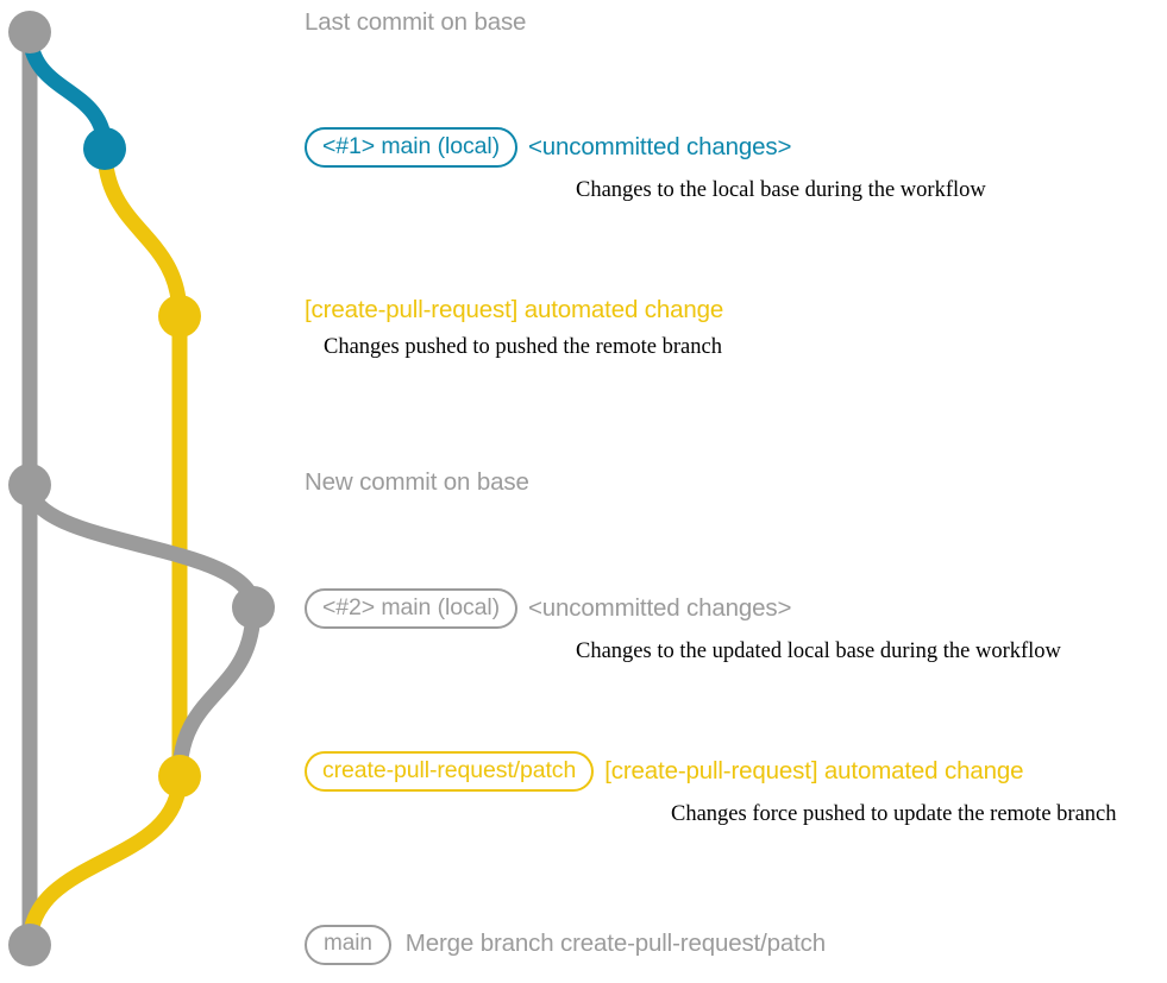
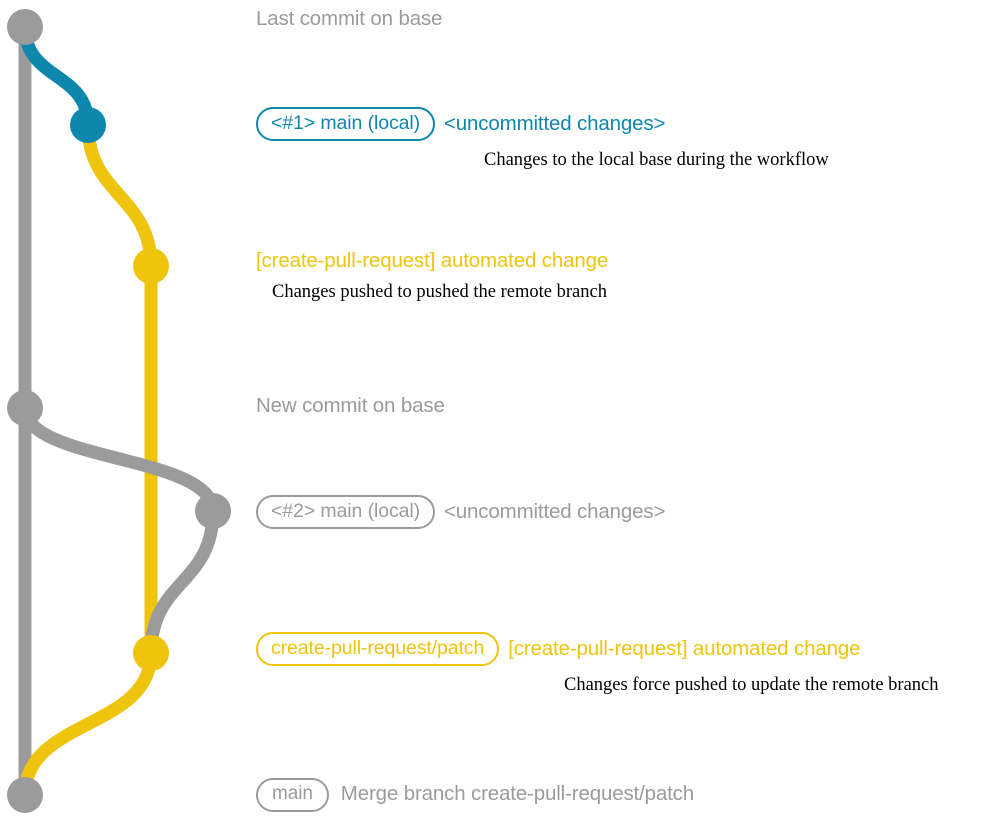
  Last commit on base
  <#1> main (local)
  <uncommitted changes>
  Changes to the local base during the workflow
  [create-pull-request] automated change
  Changes pushed to pushed the remote branch
  New commit on base
  <#2> main (local)
  <uncommitted changes>
- Changes to the updated local base during the workflow
  create-pull-request/patch
  [create-pull-request] automated change
  Changes force pushed to update the remote branch
  main
  Merge branch create-pull-request/patch
